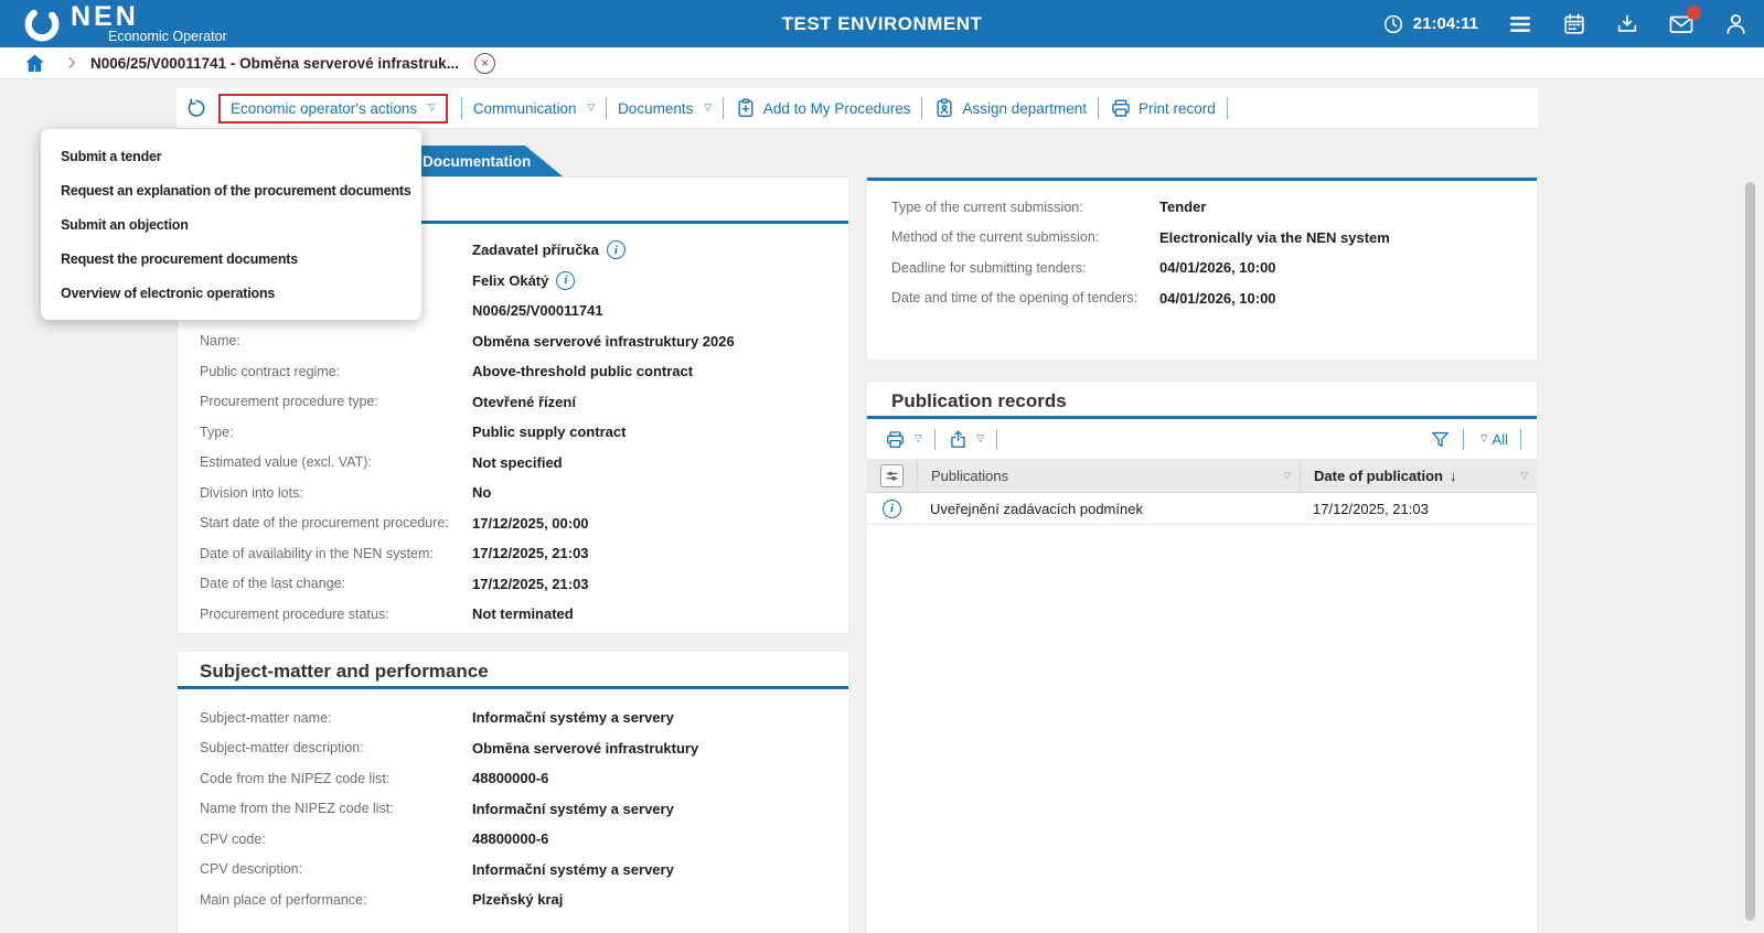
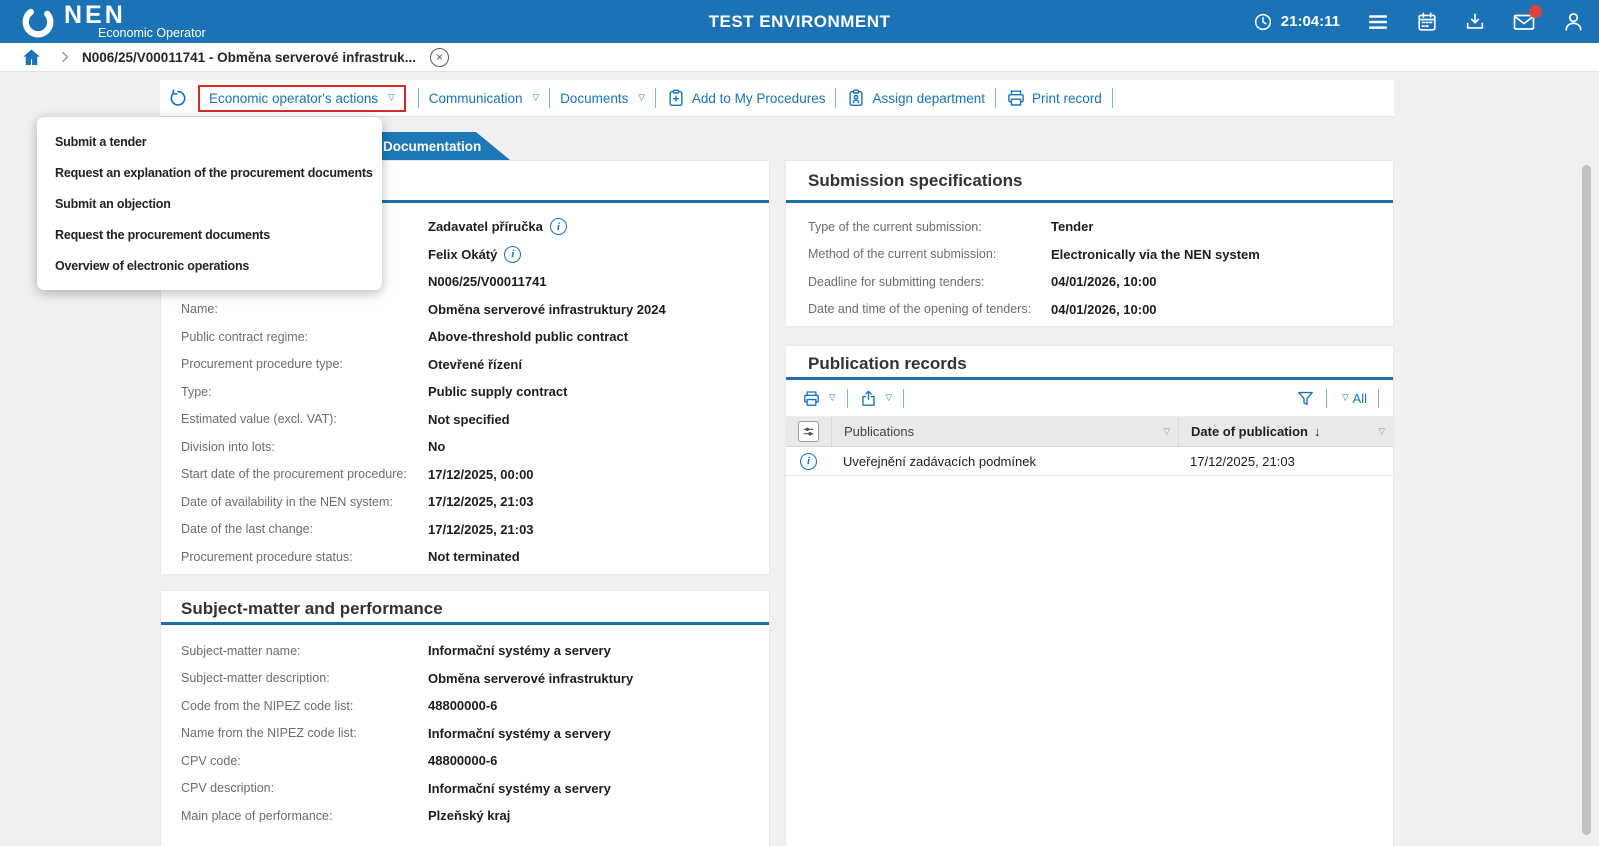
  NEN
  Economic Operator
  TEST ENVIRONMENT
  21:04:11
  N006/25/V00011741 - Obměna serverové infrastruk...
  Economic operator's actions
  Communication
  Documents
  Add to My Procedures
  Assign department
  Print record
  Documentation
  Zadavatel příručka
  Felix Okátý
  N006/25/V00011741
  Name:
- Obměna serverové infrastruktury 2026
+ Obměna serverové infrastruktury 2024
  Public contract regime:
  Above-threshold public contract
  Procurement procedure type:
  Otevřené řízení
  Type:
  Public supply contract
  Estimated value (excl. VAT):
  Not specified
  Division into lots:
  No
  Start date of the procurement procedure:
  17/12/2025, 00:00
  Date of availability in the NEN system:
  17/12/2025, 21:03
  Date of the last change:
  17/12/2025, 21:03
  Procurement procedure status:
  Not terminated
  Subject-matter and performance
  Subject-matter name:
  Informační systémy a servery
  Subject-matter description:
  Obměna serverové infrastruktury
  Code from the NIPEZ code list:
  48800000-6
  Name from the NIPEZ code list:
  Informační systémy a servery
  CPV code:
  48800000-6
  CPV description:
  Informační systémy a servery
  Main place of performance:
  Plzeňský kraj
+ Submission specifications
  Type of the current submission:
  Tender
  Method of the current submission:
  Electronically via the NEN system
  Deadline for submitting tenders:
  04/01/2026, 10:00
  Date and time of the opening of tenders:
  04/01/2026, 10:00
  Publication records
  All
  Publications
  ▽
  Date of publication
  ↓
  ▽
  Uveřejnění zadávacích podmínek
  17/12/2025, 21:03
  Submit a tender
  Request an explanation of the procurement documents
  Submit an objection
  Request the procurement documents
  Overview of electronic operations
